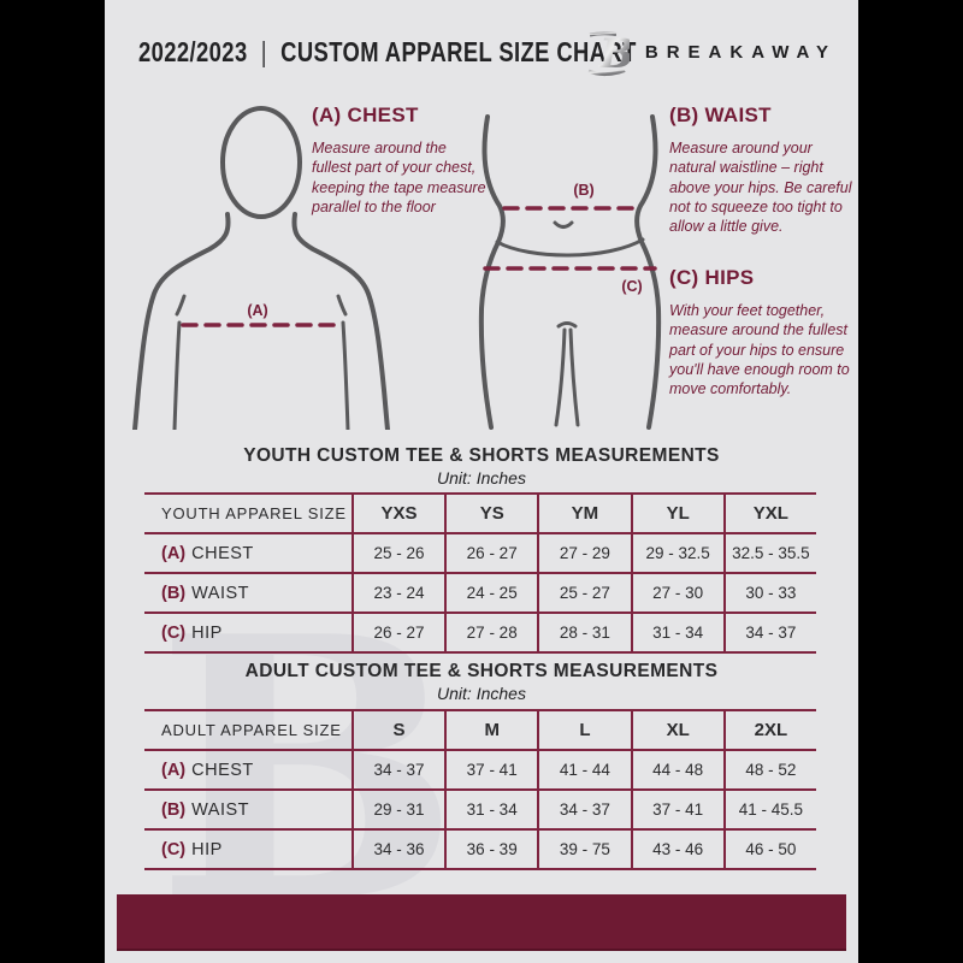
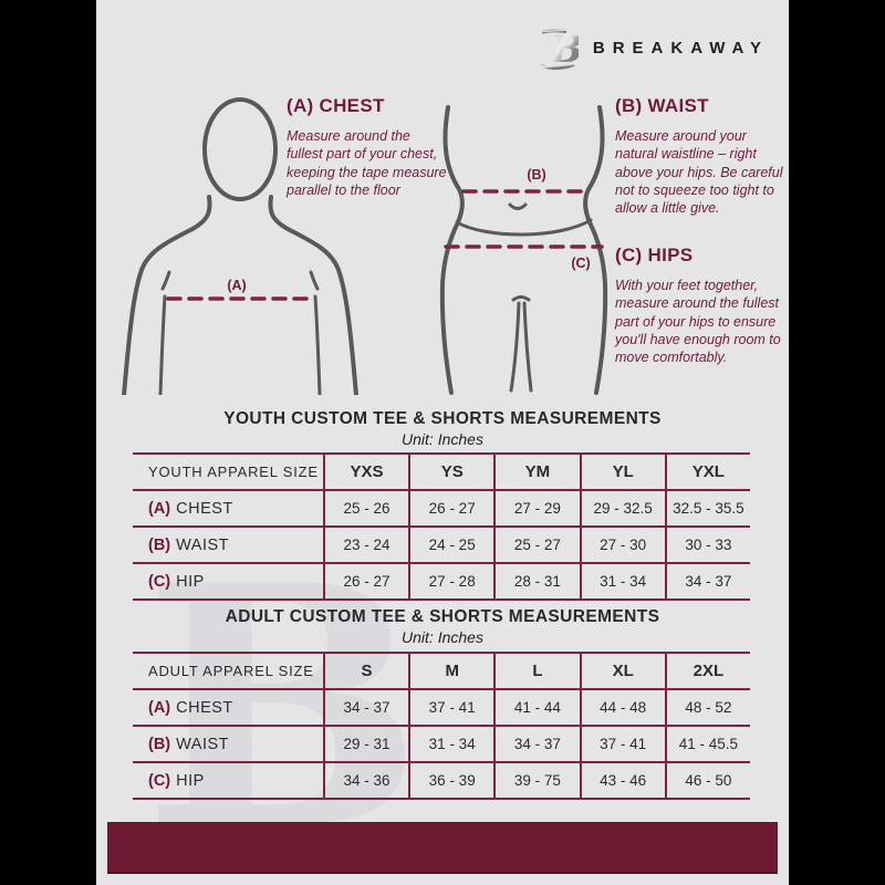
  B
- 2022/2023
- |
- CUSTOM APPAREL SIZE CHART
  B
  BREAKAWAY
  (A)
  (B)
  (C)
  (A) CHEST
  Measure around the fullest part of your chest, keeping the tape measure parallel to the floor
  (B) WAIST
  Measure around your natural waistline – right above your hips. Be careful not to squeeze too tight to allow a little give.
  (C) HIPS
  With your feet together, measure around the fullest part of your hips to ensure you'll have enough room to move comfortably.
  YOUTH CUSTOM TEE & SHORTS MEASUREMENTS
  Unit: Inches
  YOUTH APPAREL SIZE
  YXS
  YS
  YM
  YL
  YXL
  (A)
  CHEST
  25 - 26
  26 - 27
  27 - 29
  29 - 32.5
  32.5 - 35.5
  (B)
  WAIST
  23 - 24
  24 - 25
  25 - 27
  27 - 30
  30 - 33
  (C)
  HIP
  26 - 27
  27 - 28
  28 - 31
  31 - 34
  34 - 37
  ADULT CUSTOM TEE & SHORTS MEASUREMENTS
  Unit: Inches
  ADULT APPAREL SIZE
  S
  M
  L
  XL
  2XL
  (A)
  CHEST
  34 - 37
  37 - 41
  41 - 44
  44 - 48
  48 - 52
  (B)
  WAIST
  29 - 31
  31 - 34
  34 - 37
  37 - 41
  41 - 45.5
  (C)
  HIP
  34 - 36
  36 - 39
  39 - 75
  43 - 46
  46 - 50
